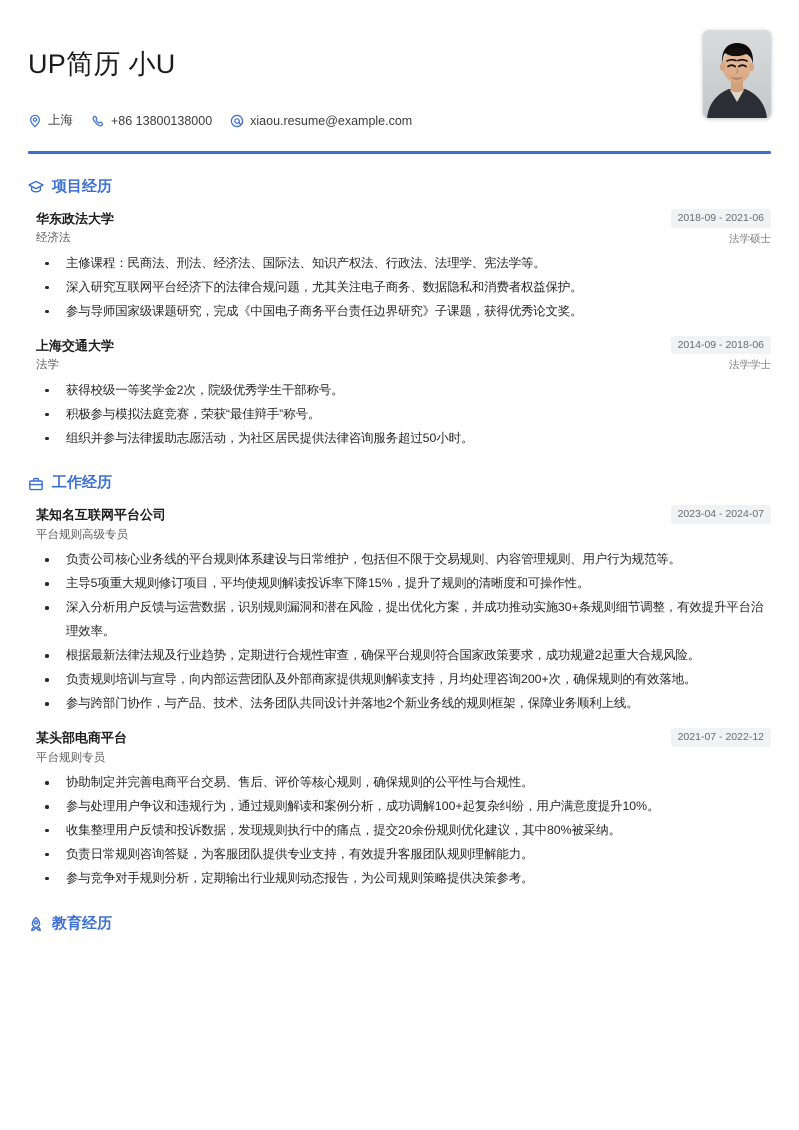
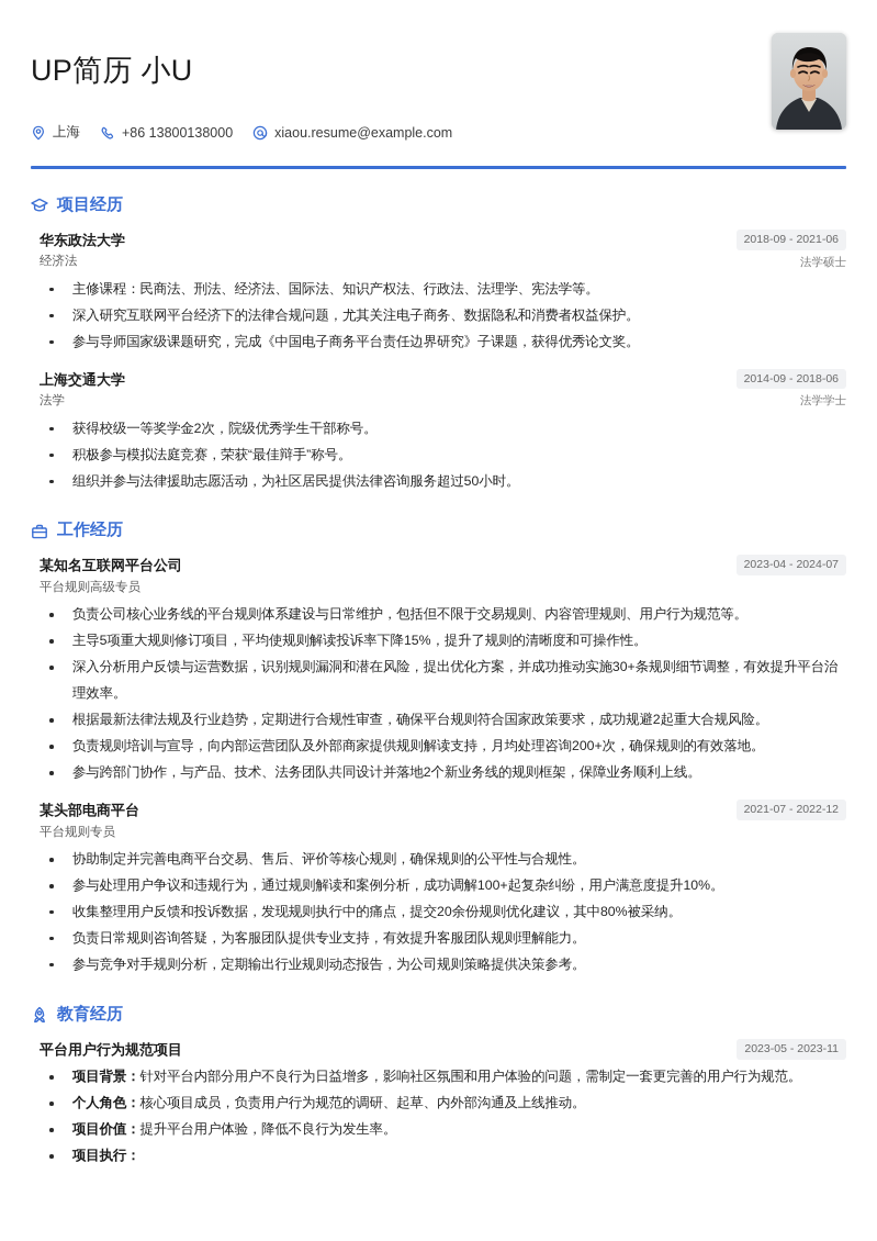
  UP简历 小U
  上海
  +86 13800138000
  xiaou.resume@example.com
  项目经历
  华东政法大学
  经济法
  2018-09 - 2021-06
  法学硕士
  主修课程：民商法、刑法、经济法、国际法、知识产权法、行政法、法理学、宪法学等。
  深入研究互联网平台经济下的法律合规问题，尤其关注电子商务、数据隐私和消费者权益保护。
  参与导师国家级课题研究，完成《中国电子商务平台责任边界研究》子课题，获得优秀论文奖。
  上海交通大学
  法学
  2014-09 - 2018-06
  法学学士
  获得校级一等奖学金2次，院级优秀学生干部称号。
  积极参与模拟法庭竞赛，荣获“最佳辩手”称号。
  组织并参与法律援助志愿活动，为社区居民提供法律咨询服务超过50小时。
  工作经历
  某知名互联网平台公司
  平台规则高级专员
  2023-04 - 2024-07
  负责公司核心业务线的平台规则体系建设与日常维护，包括但不限于交易规则、内容管理规则、用户行为规范等。
  主导5项重大规则修订项目，平均使规则解读投诉率下降15%，提升了规则的清晰度和可操作性。
  深入分析用户反馈与运营数据，识别规则漏洞和潜在风险，提出优化方案，并成功推动实施30+条规则细节调整，有效提升平台治理效率。
  根据最新法律法规及行业趋势，定期进行合规性审查，确保平台规则符合国家政策要求，成功规避2起重大合规风险。
  负责规则培训与宣导，向内部运营团队及外部商家提供规则解读支持，月均处理咨询200+次，确保规则的有效落地。
  参与跨部门协作，与产品、技术、法务团队共同设计并落地2个新业务线的规则框架，保障业务顺利上线。
  某头部电商平台
  平台规则专员
  2021-07 - 2022-12
  协助制定并完善电商平台交易、售后、评价等核心规则，确保规则的公平性与合规性。
  参与处理用户争议和违规行为，通过规则解读和案例分析，成功调解100+起复杂纠纷，用户满意度提升10%。
  收集整理用户反馈和投诉数据，发现规则执行中的痛点，提交20余份规则优化建议，其中80%被采纳。
  负责日常规则咨询答疑，为客服团队提供专业支持，有效提升客服团队规则理解能力。
  参与竞争对手规则分析，定期输出行业规则动态报告，为公司规则策略提供决策参考。
  教育经历
+ 平台用户行为规范项目
+ 2023-05 - 2023-11
+ 项目背景：针对平台内部分用户不良行为日益增多，影响社区氛围和用户体验的问题，需制定一套更完善的用户行为规范。
+ 个人角色：核心项目成员，负责用户行为规范的调研、起草、内外部沟通及上线推动。
+ 项目价值：提升平台用户体验，降低不良行为发生率。
+ 项目执行：
